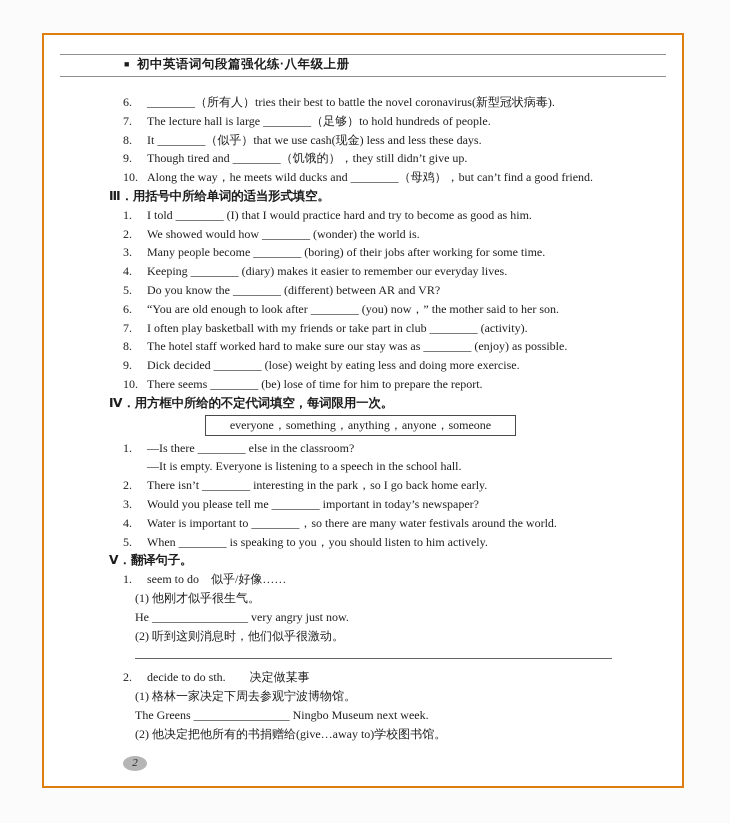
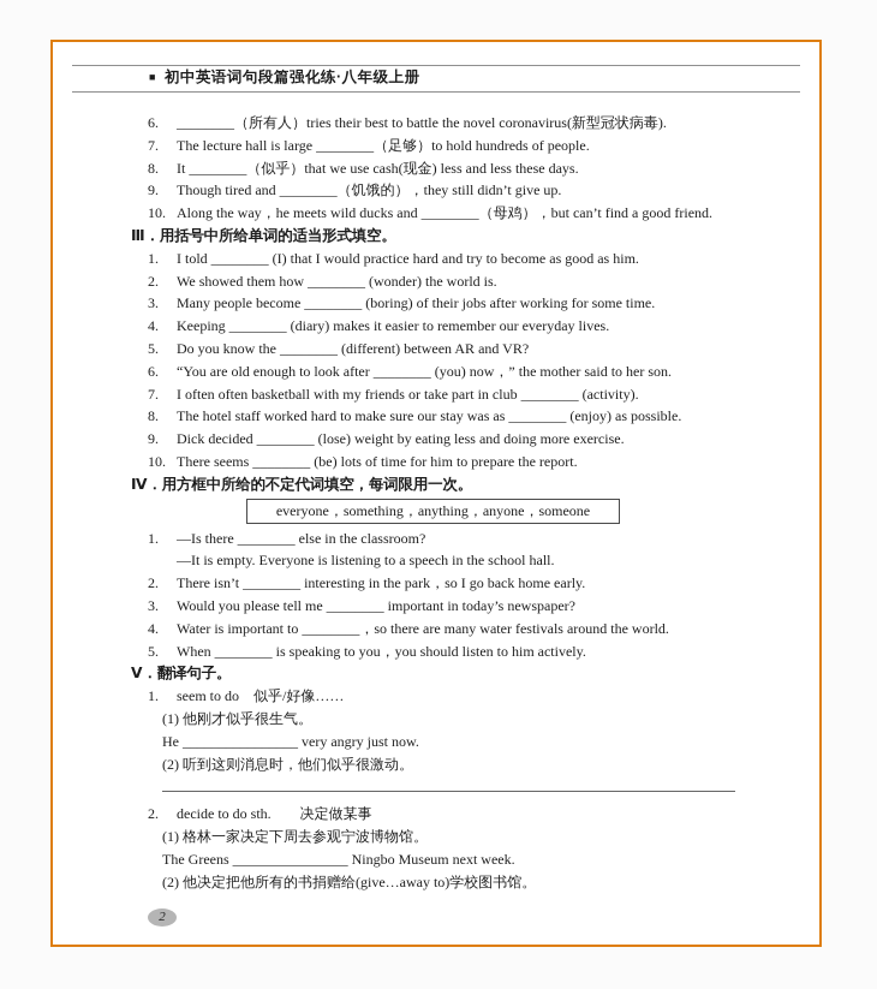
  ■ 初中英语词句段篇强化练·八年级上册
  6.
  ________（所有人）tries their best to battle the novel coronavirus(新型冠状病毒).
  7.
  The lecture hall is large ________（足够）to hold hundreds of people.
  8.
  It ________（似乎）that we use cash(现金) less and less these days.
  9.
  Though tired and ________（饥饿的），they still didn’t give up.
  10.
  Along the way，he meets wild ducks and ________（母鸡），but can’t find a good friend.
  Ⅲ．用括号中所给单词的适当形式填空。
  1.
  I told ________ (I) that I would practice hard and try to become as good as him.
  2.
- We showed would how ________ (wonder) the world is.
+ We showed them how ________ (wonder) the world is.
  3.
  Many people become ________ (boring) of their jobs after working for some time.
  4.
  Keeping ________ (diary) makes it easier to remember our everyday lives.
  5.
  Do you know the ________ (different) between AR and VR?
  6.
  “You are old enough to look after ________ (you) now，” the mother said to her son.
  7.
- I often play basketball with my friends or take part in club ________ (activity).
+ I often often basketball with my friends or take part in club ________ (activity).
  8.
  The hotel staff worked hard to make sure our stay was as ________ (enjoy) as possible.
  9.
  Dick decided ________ (lose) weight by eating less and doing more exercise.
  10.
- There seems ________ (be) lose of time for him to prepare the report.
+ There seems ________ (be) lots of time for him to prepare the report.
  Ⅳ．用方框中所给的不定代词填空，每词限用一次。
  everyone，something，anything，anyone，someone
  1.
  —Is there ________ else in the classroom?
  —It is empty. Everyone is listening to a speech in the school hall.
  2.
  There isn’t ________ interesting in the park，so I go back home early.
  3.
  Would you please tell me ________ important in today’s newspaper?
  4.
  Water is important to ________，so there are many water festivals around the world.
  5.
  When ________ is speaking to you，you should listen to him actively.
  Ⅴ．翻译句子。
  1.
  seem to do 似乎/好像……
  (1) 他刚才似乎很生气。
  He ________________ very angry just now.
  (2) 听到这则消息时，他们似乎很激动。
  2.
  decide to do sth. 决定做某事
  (1) 格林一家决定下周去参观宁波博物馆。
  The Greens ________________ Ningbo Museum next week.
  (2) 他决定把他所有的书捐赠给(give…away to)学校图书馆。
  2
